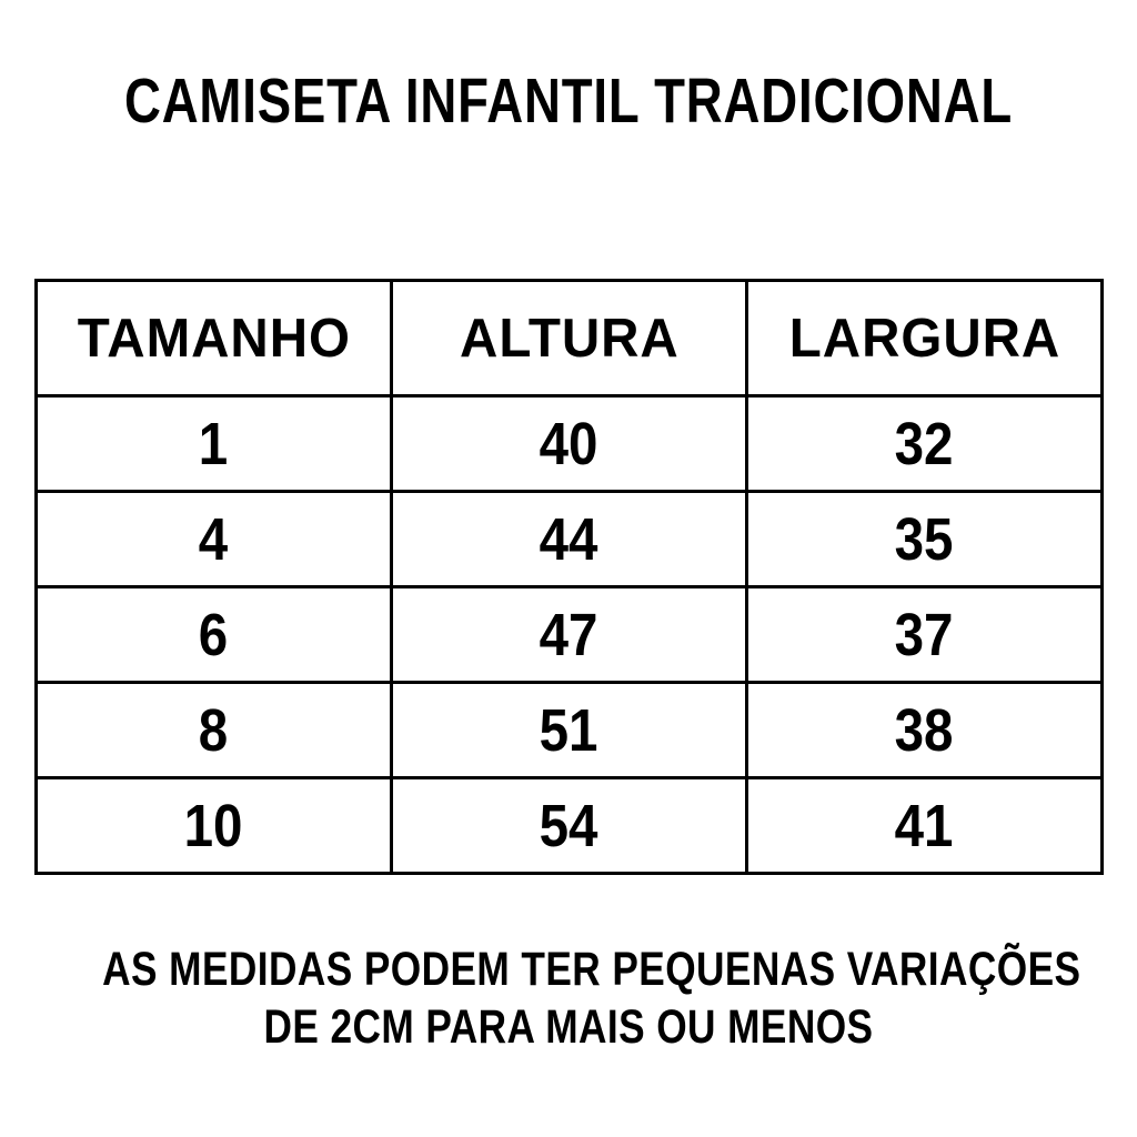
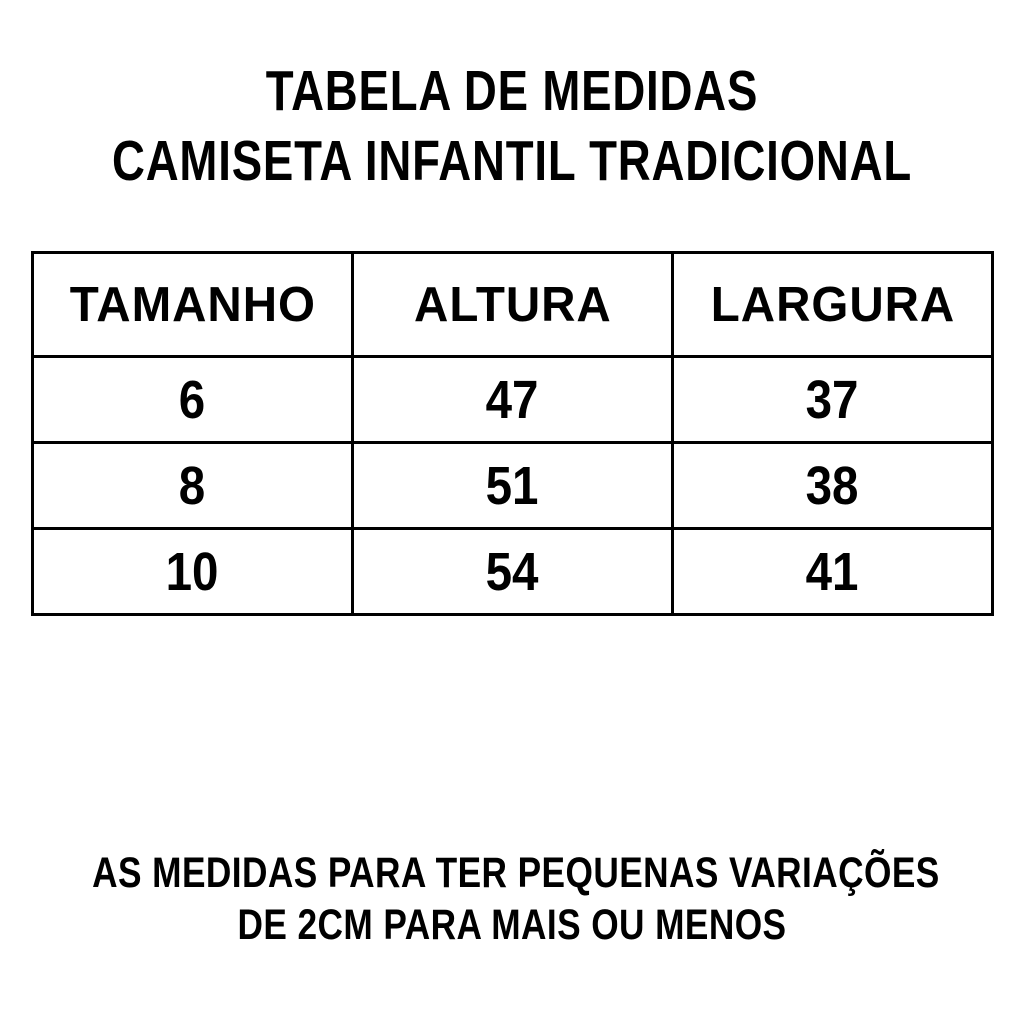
+ TABELA DE MEDIDAS
  CAMISETA INFANTIL TRADICIONAL
  TAMANHO	ALTURA	LARGURA
- 1	40	32
- 4	44	35
  6	47	37
  8	51	38
  10	54	41
- AS MEDIDAS PODEM TER PEQUENAS VARIAÇÕES
+ AS MEDIDAS PARA TER PEQUENAS VARIAÇÕES
  DE 2CM PARA MAIS OU MENOS
